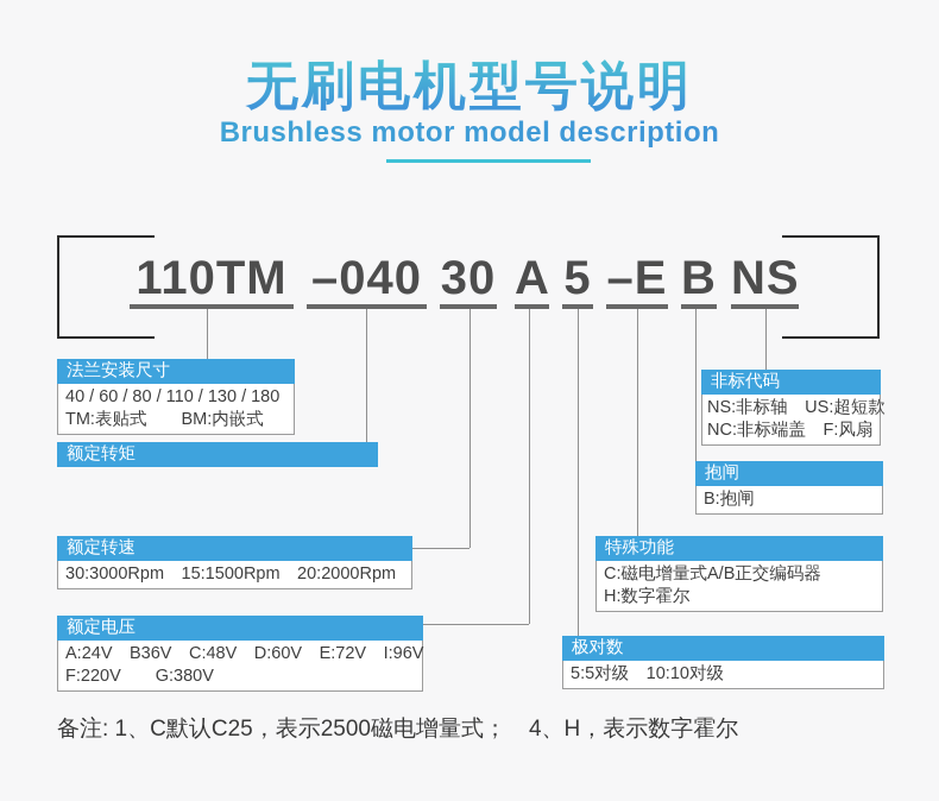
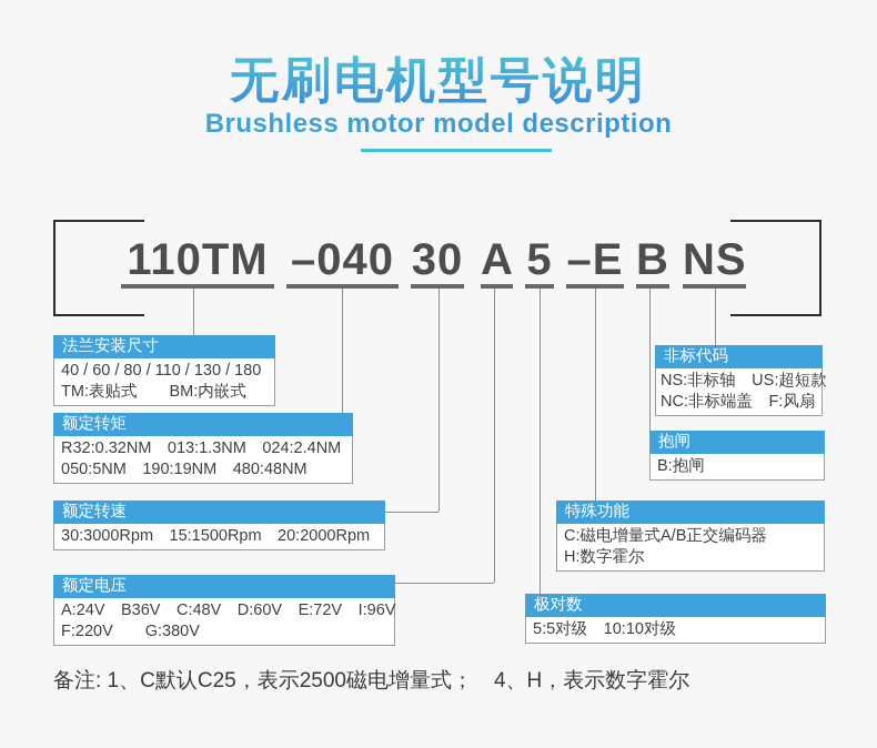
  无刷电机型号说明
  Brushless motor model description
  110TM
  –040
  30
  A
  5
  –E
  B
  NS
  法兰安装尺寸
  40 / 60 / 80 / 110 / 130 / 180
  TM:表贴式 BM:内嵌式
  额定转矩
+ R32:0.32NM 013:1.3NM 024:2.4NM
+ 050:5NM 190:19NM 480:48NM
  额定转速
  30:3000Rpm 15:1500Rpm 20:2000Rpm
  额定电压
  A:24V B36V C:48V D:60V E:72V I:96V
  F:220V G:380V
  非标代码
  NS:非标轴 US:超短款
  NC:非标端盖 F:风扇
  抱闸
  B:抱闸
  特殊功能
  C:磁电增量式A/B正交编码器
  H:数字霍尔
  极对数
  5:5对级 10:10对级
  备注: 1、C默认C25，表示2500磁电增量式； 4、H，表示数字霍尔
